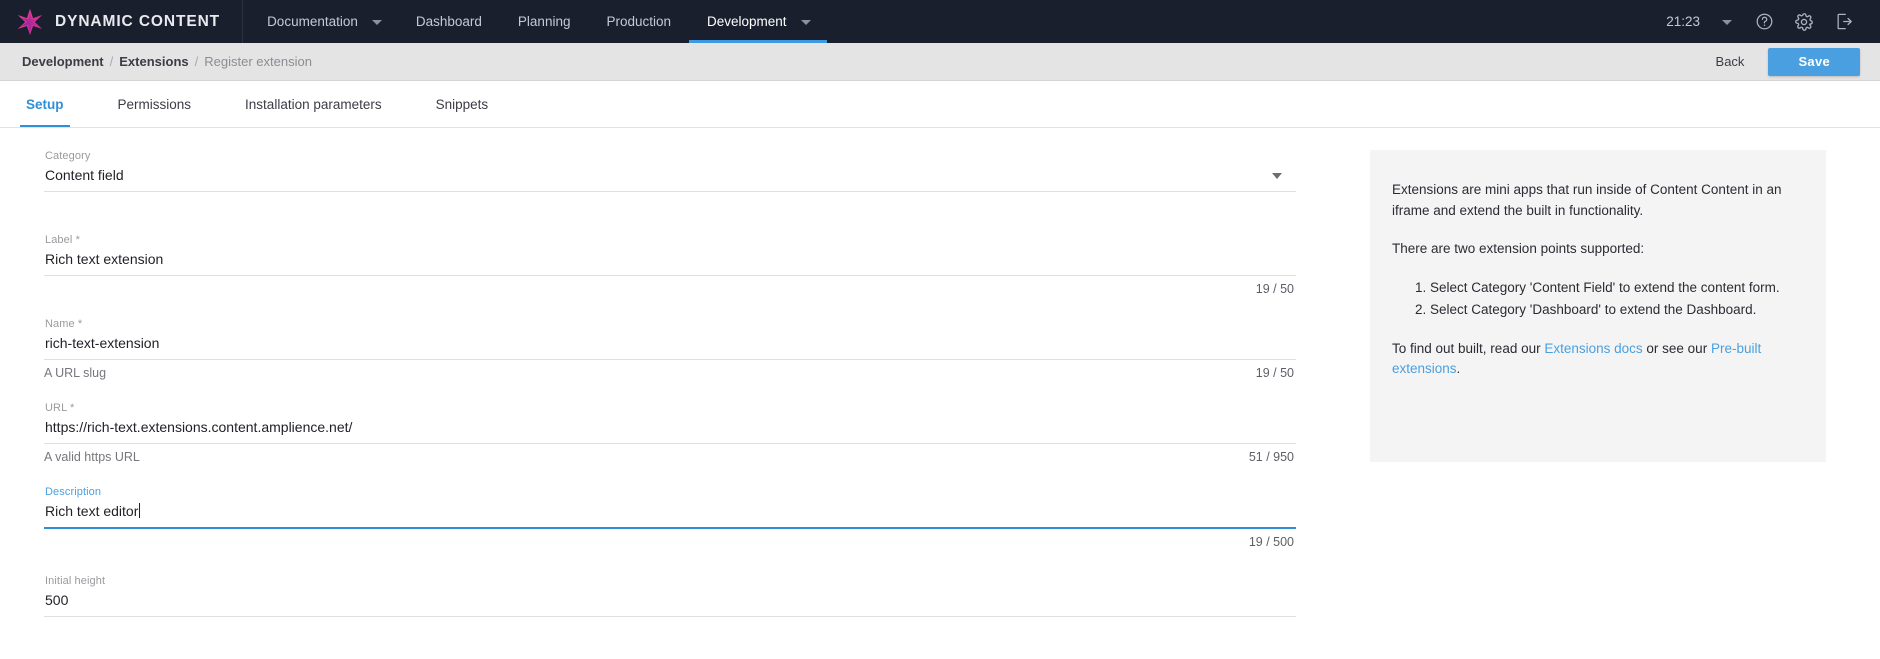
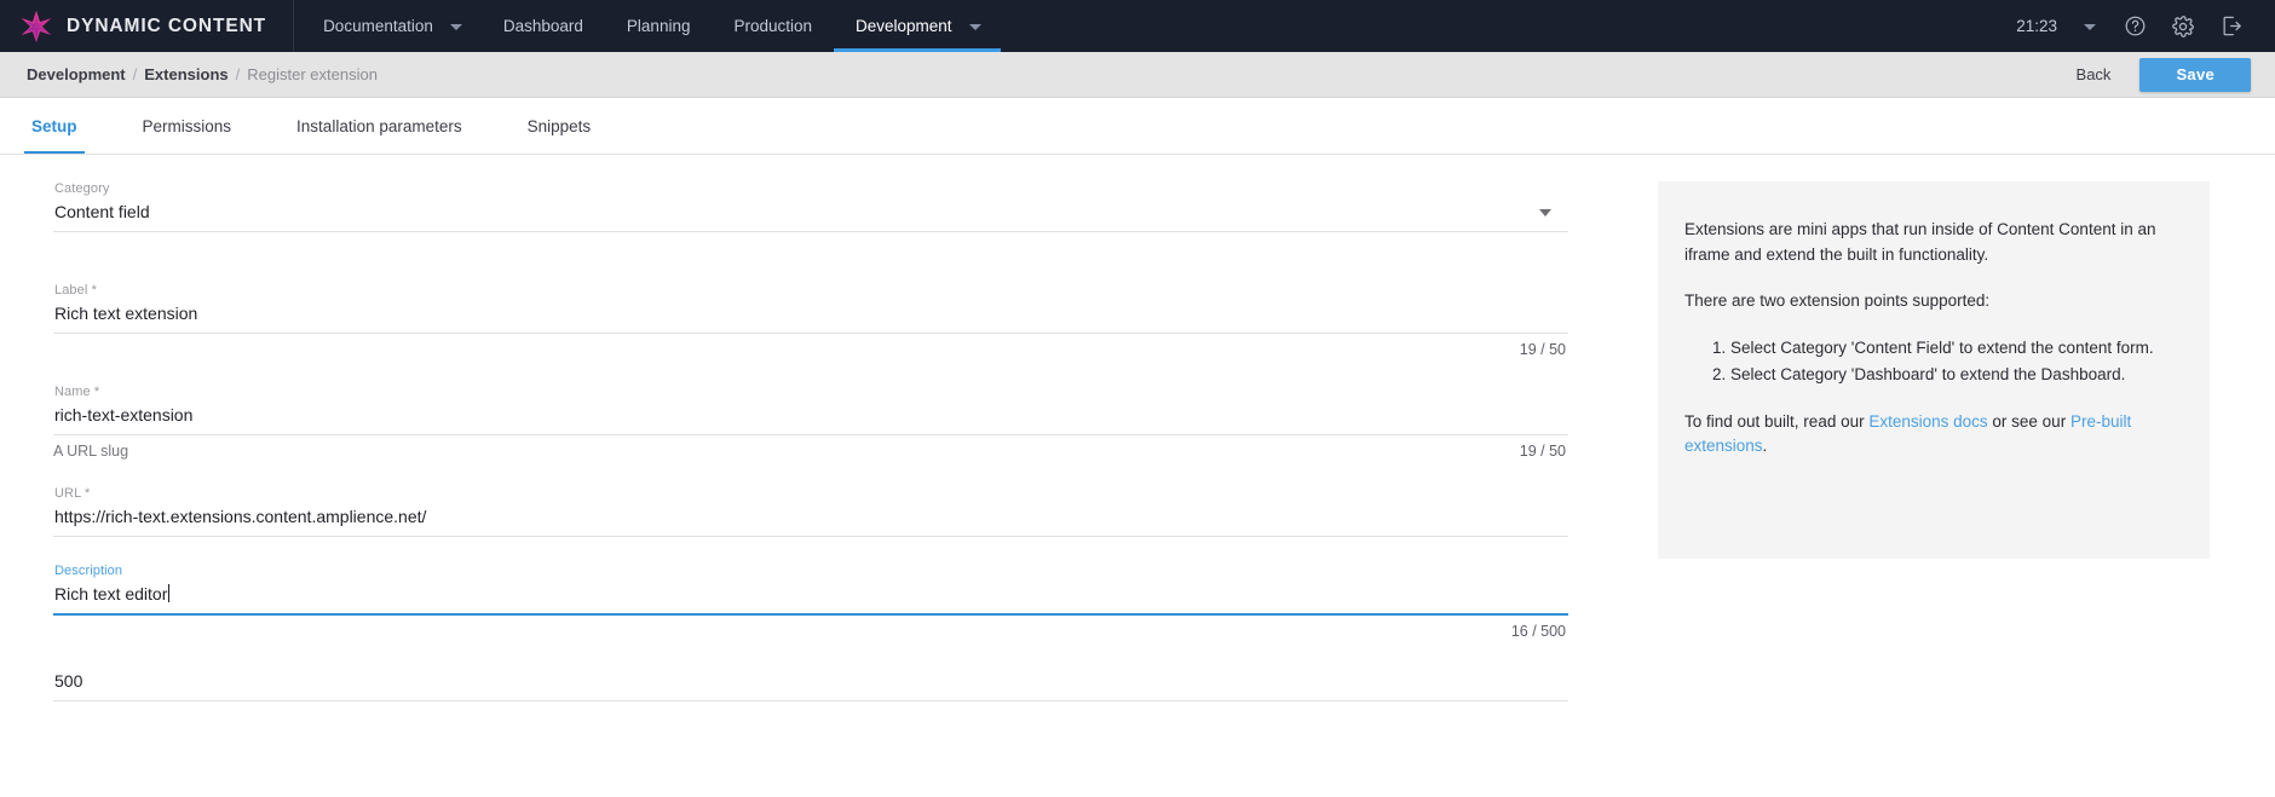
  DYNAMIC CONTENT
  Documentation
  Dashboard
  Planning
  Production
  Development
  21:23
  Development
  /
  Extensions
  /
  Register extension
  Back
  Save
  Setup
  Permissions
  Installation parameters
  Snippets
  Category
  Content field
  Label *
  Rich text extension
  19 / 50
  Name *
  rich-text-extension
  A URL slug
  19 / 50
  URL *
  https://rich-text.extensions.content.amplience.net/
- A valid https URL
- 51 / 950
  Description
  Rich text editor
- 19 / 500
+ 16 / 500
- Initial height
  500
  Extensions are mini apps that run inside of Content Content in an iframe and extend the built in functionality.
  There are two extension points supported:
  Select Category 'Content Field' to extend the content form.
  Select Category 'Dashboard' to extend the Dashboard.
  To find out built, read our Extensions docs or see our Pre-built extensions.
